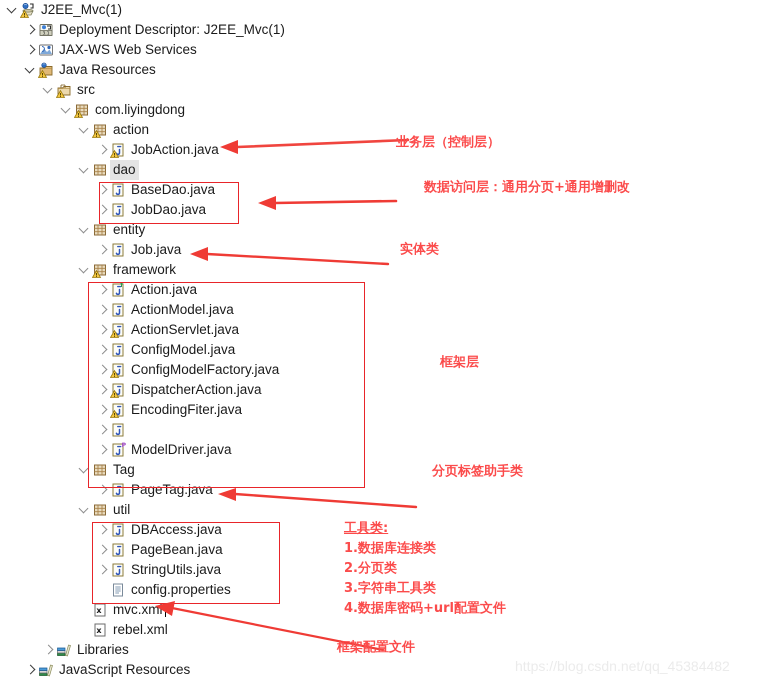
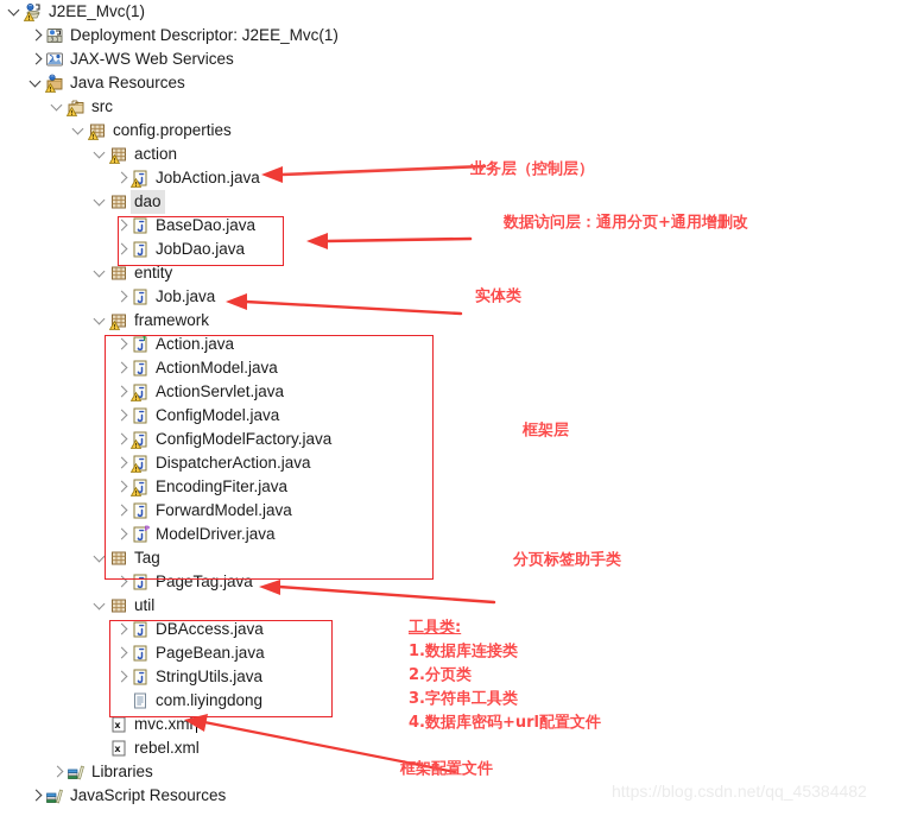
  J2EE_Mvc(1)
  Deployment Descriptor: J2EE_Mvc(1)
  JAX-WS Web Services
  Java Resources
  src
- com.liyingdong
+ config.properties
  action
  JobAction.java
  dao
  BaseDao.java
  JobDao.java
  entity
  Job.java
  framework
  Action.java
  ActionModel.java
  ActionServlet.java
  ConfigModel.java
  ConfigModelFactory.java
  DispatcherAction.java
  EncodingFiter.java
+ ForwardModel.java
  ModelDriver.java
  Tag
  PageTag.java
  util
  DBAccess.java
  PageBean.java
  StringUtils.java
- config.properties
+ com.liyingdong
  x
  mvc.xm
  x
  rebel.xml
  Libraries
  JavaScript Resources
  业务层（控制层）
  数据访问层：通用分页+通用增删改
  实体类
  框架层
  分页标签助手类
  工具类:
  1.数据库连接类
  2.分页类
  3.字符串工具类
  4.数据库密码+url配置文件
  框架配置文件
